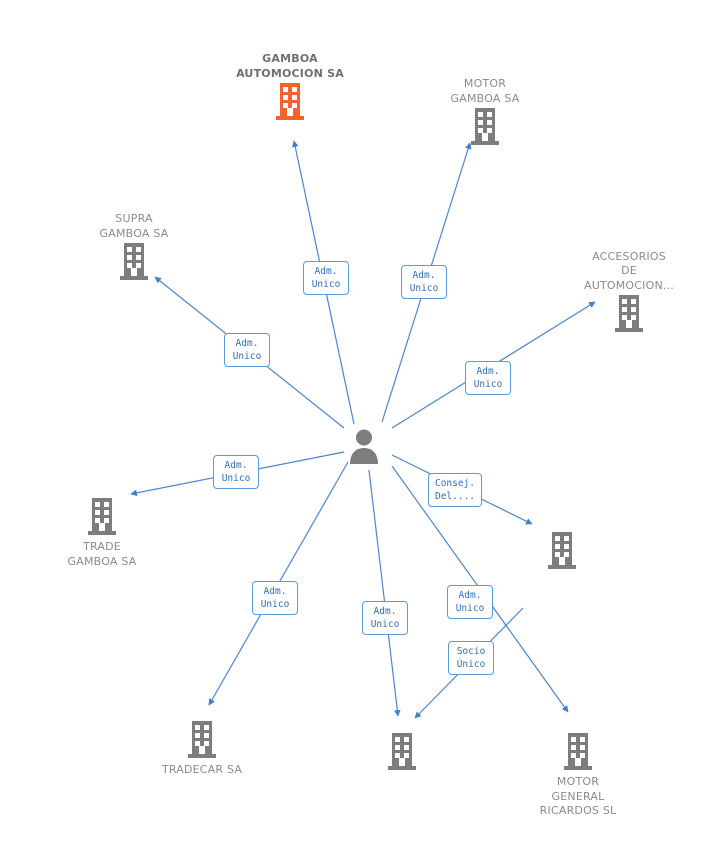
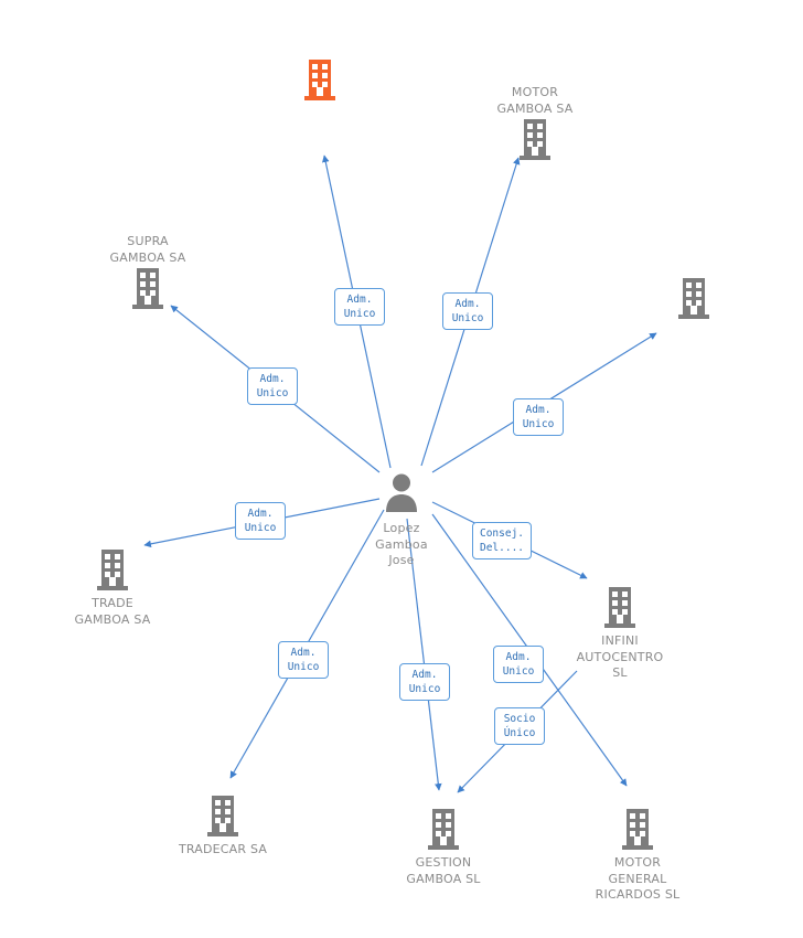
- GAMBOA
- AUTOMOCION SA
  MOTOR
  GAMBOA SA
- ACCESORIOS
- DE
- AUTOMOCION...
  SUPRA
  GAMBOA SA
  TRADE
  GAMBOA SA
+ INFINI
+ AUTOCENTRO
+ SL
  TRADECAR SA
+ GESTION
+ GAMBOA SL
  MOTOR
  GENERAL
  RICARDOS SL
+ Lopez
+ Gamboa
+ Jose
  Adm.
  Unico
  Adm.
  Unico
  Adm.
  Unico
  Adm.
  Unico
  Adm.
  Unico
  Consej.
  Del....
  Adm.
  Unico
  Adm.
  Unico
  Adm.
  Unico
  Socio
  Único
